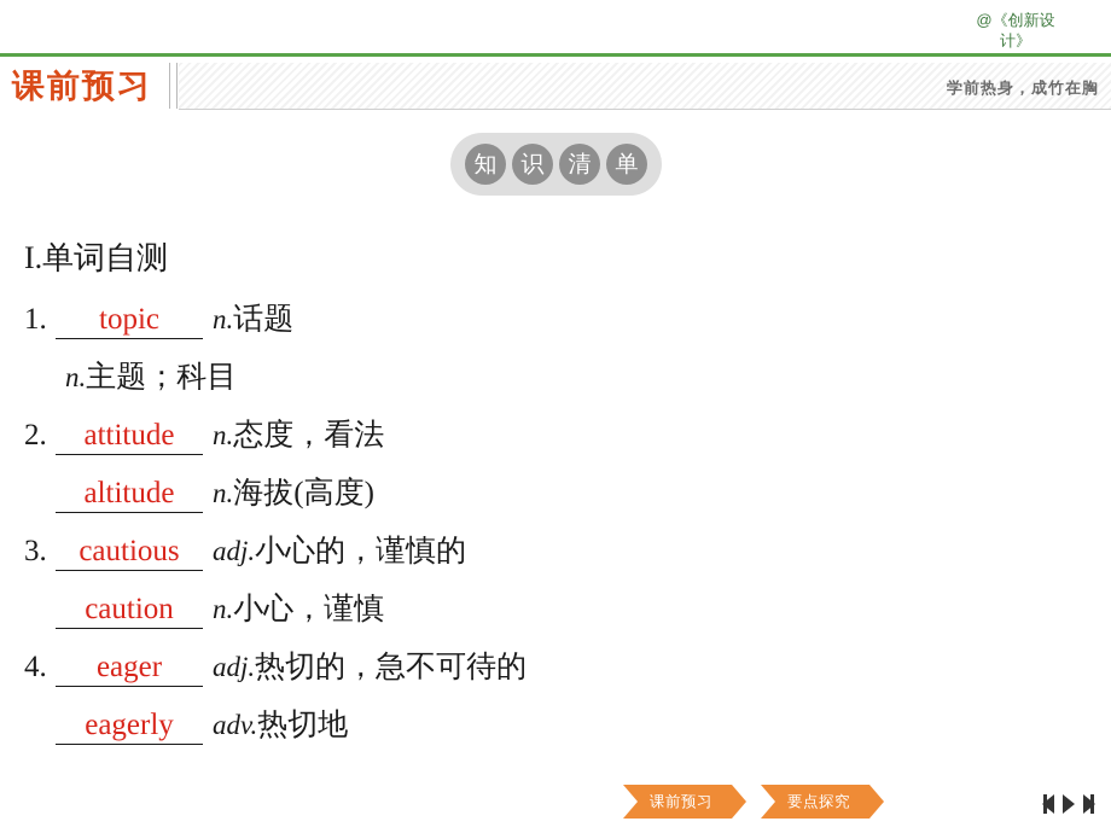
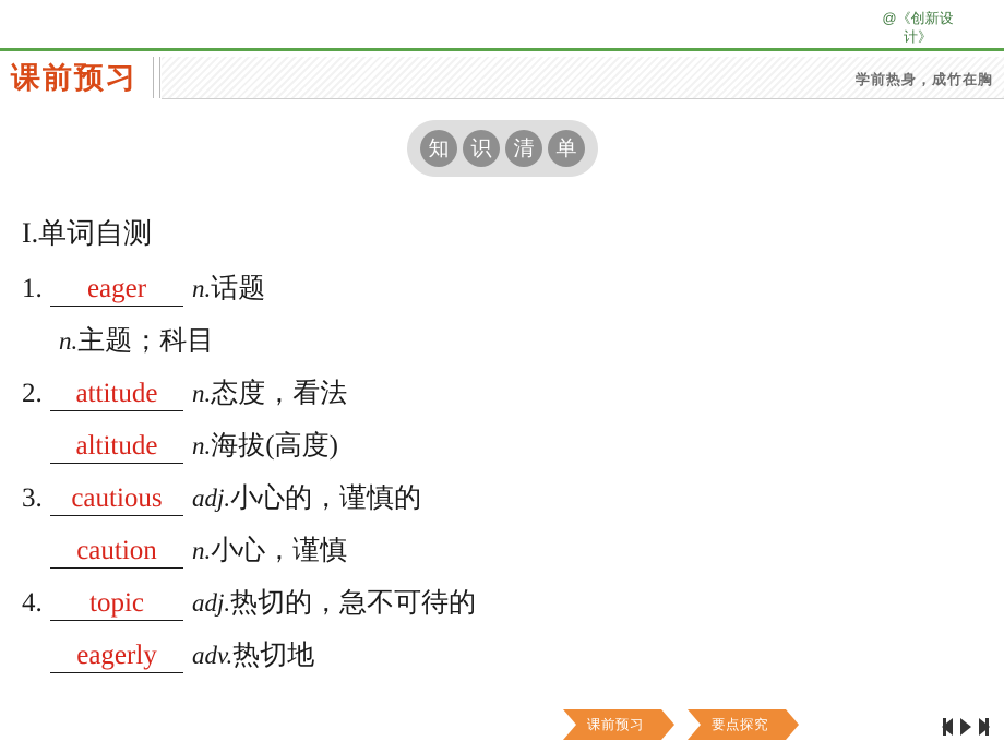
  @《创新设
  计》
  课前预习
  学前热身，成竹在胸
  知
  识
  清
  单
  I.单词自测
  1.
- topic
+ eager
  n.
  话题
  n.
  主题；科目
  2.
  attitude
  n.
  态度，看法
  altitude
  n.
  海拔(高度)
  3.
  cautious
  adj.
  小心的，谨慎的
  caution
  n.
  小心，谨慎
  4.
- eager
+ topic
  adj.
  热切的，急不可待的
  eagerly
  adv.
  热切地
  课前预习
  要点探究
